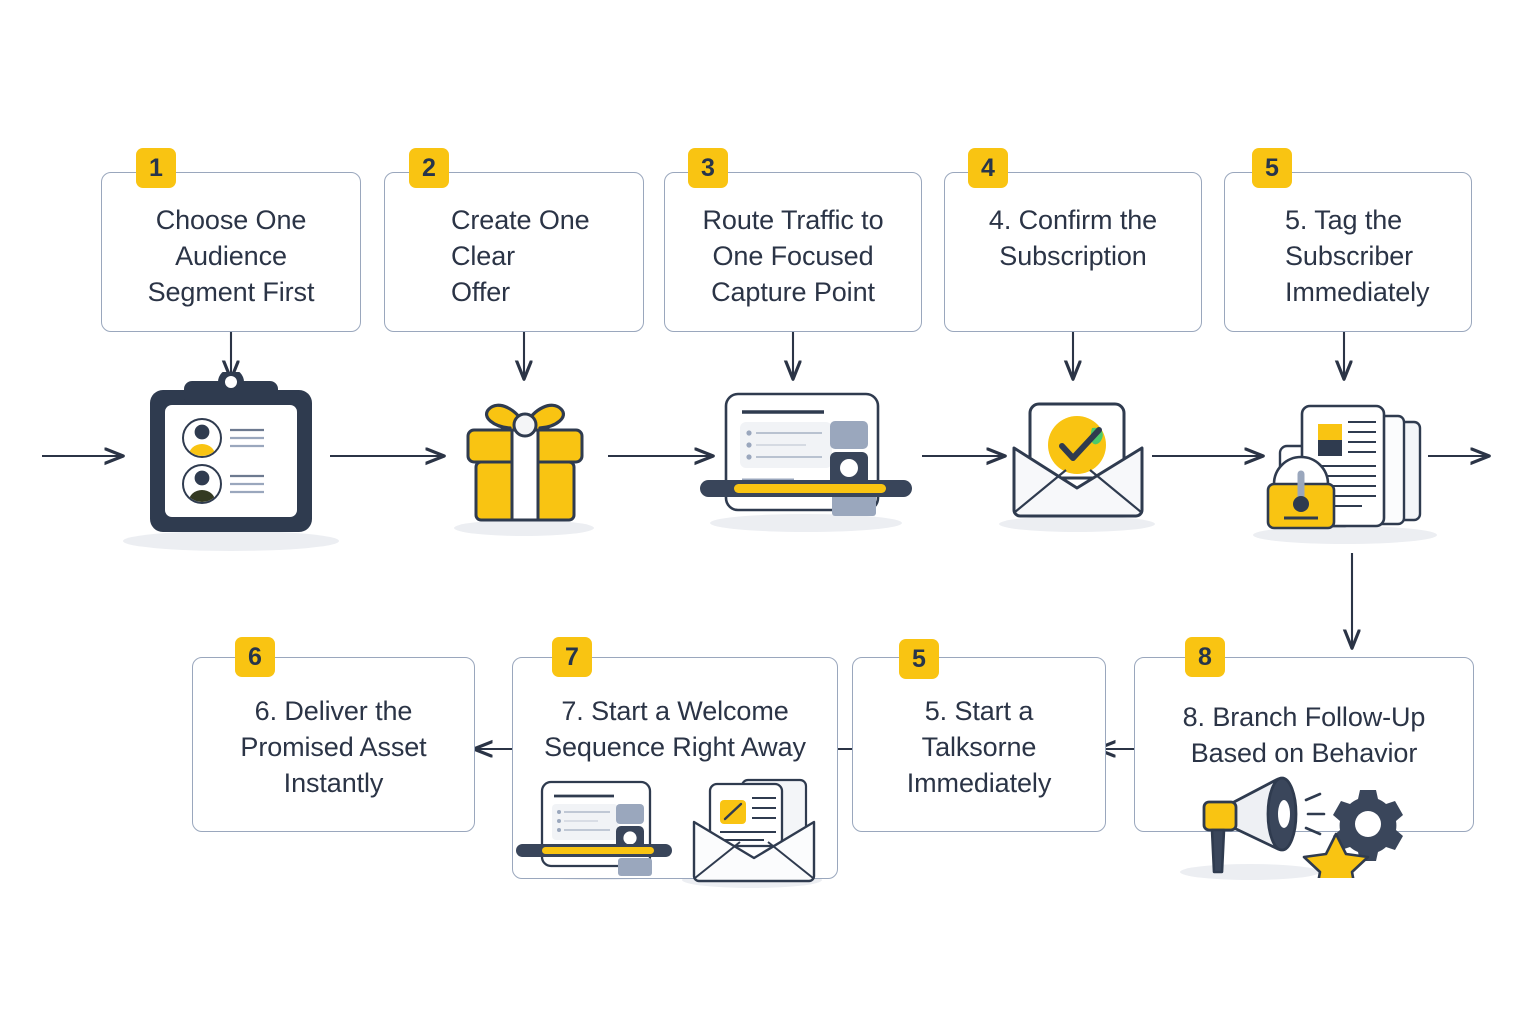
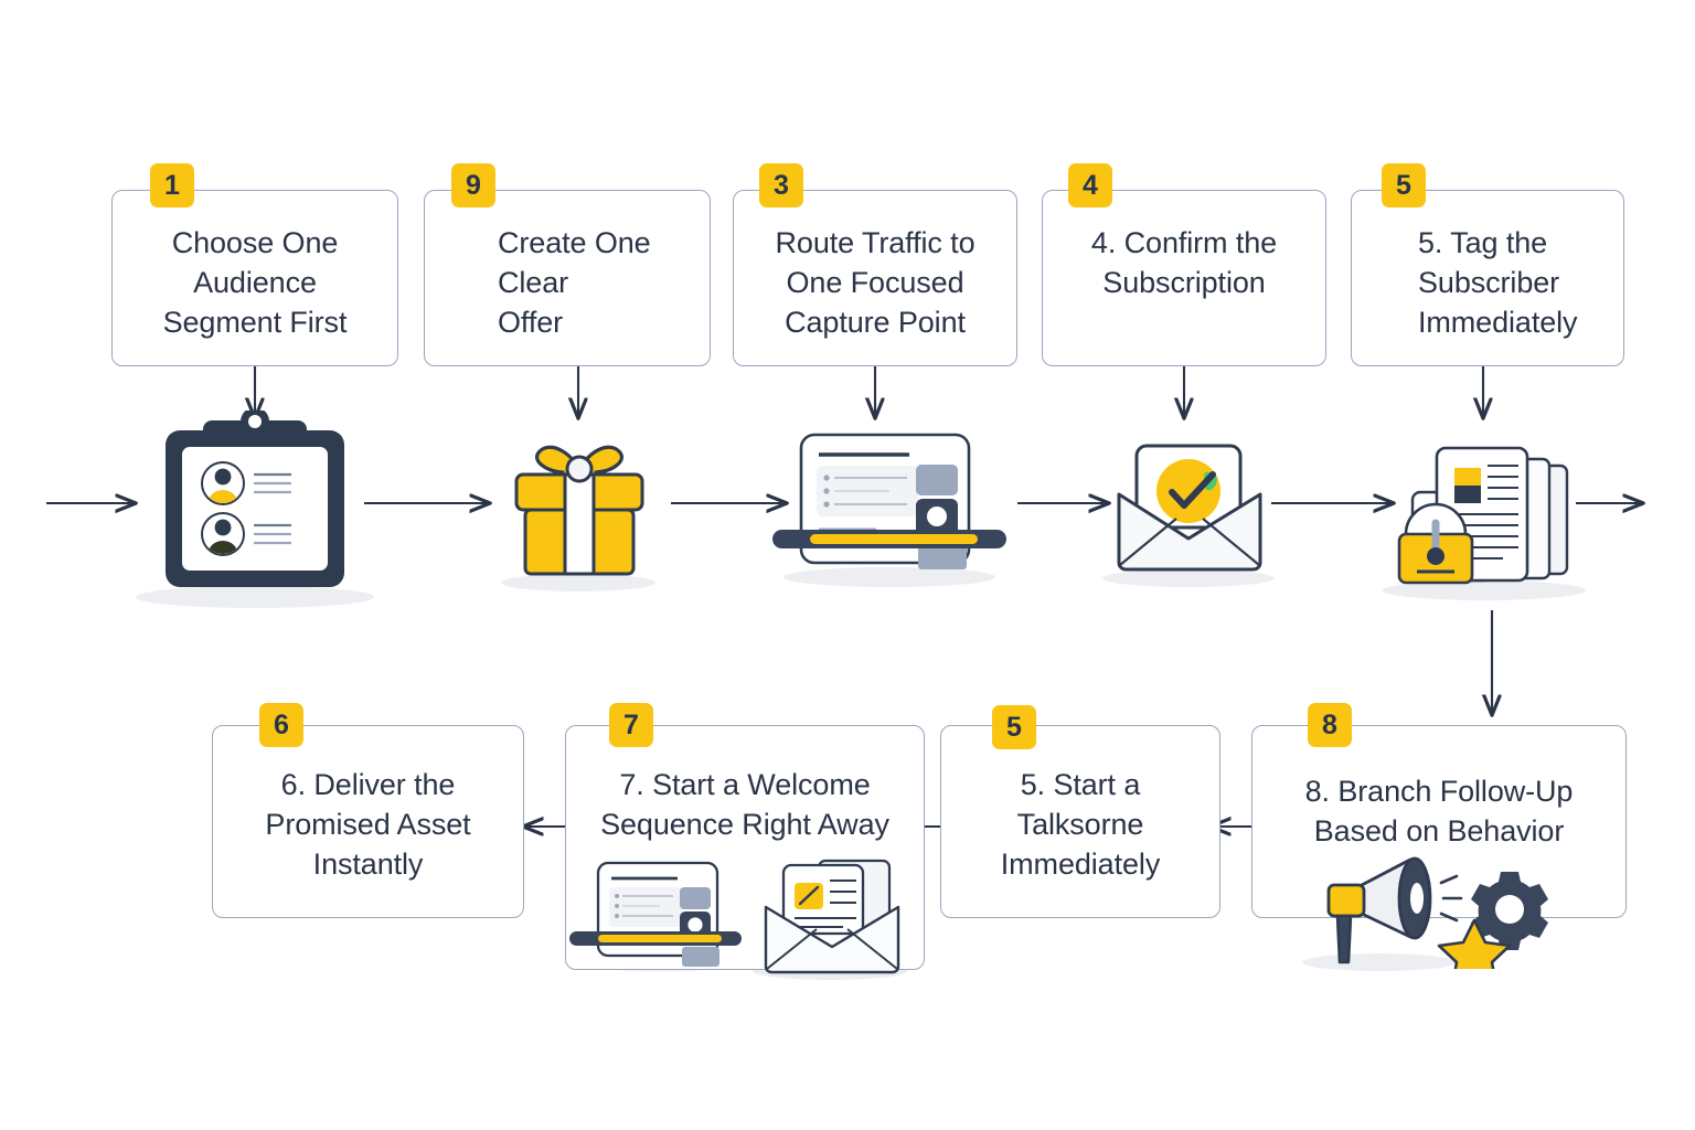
  Choose One
  Audience
  Segment First
  1
  Create One
  Clear
  Offer
- 2
+ 9
  Route Traffic to
  One Focused
  Capture Point
  3
  4. Confirm the
  Subscription
  4
  5. Tag the
  Subscriber
  Immediately
  5
  6. Deliver the
  Promised Asset
  Instantly
  6
  7. Start a Welcome
  Sequence Right Away
  7
  5. Start a
  Talksorne
  Immediately
  5
  8. Branch Follow-Up
  Based on Behavior
  8
